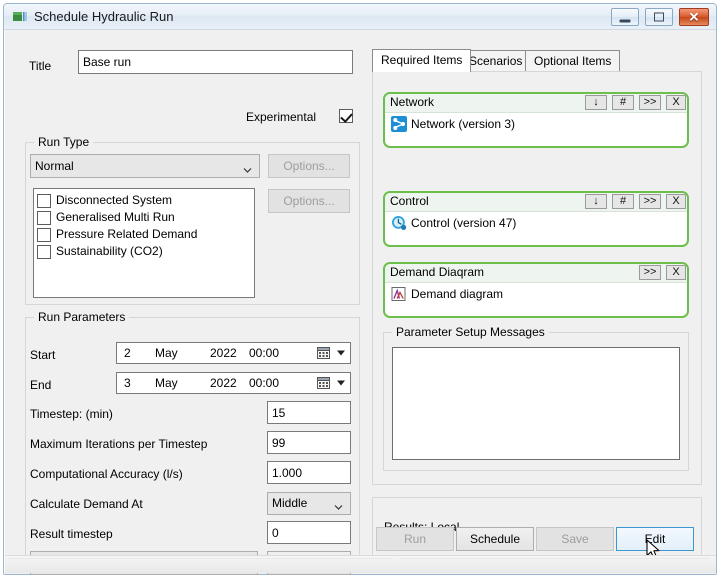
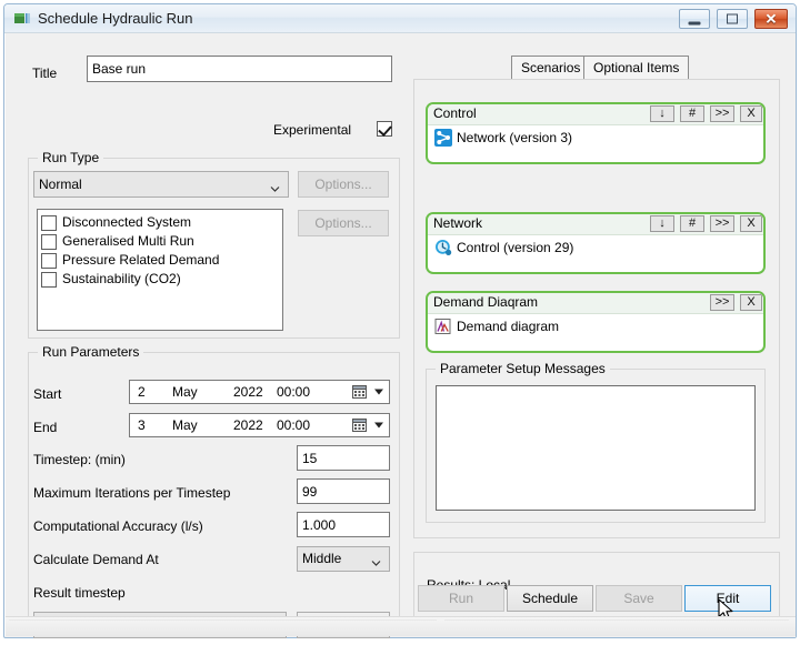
  Schedule Hydraulic Run
  ✕
  Title
  Base run
  Experimental
  Run Type
  Normal
  Options...
  Disconnected System
  Generalised Multi Run
  Pressure Related Demand
  Sustainability (CO2)
  Options...
  Run Parameters
  Start
  2
  May
  2022
  00:00
  End
  3
  May
  2022
  00:00
  Timestep: (min)
  15
  Maximum Iterations per Timestep
  99
  Computational Accuracy (l/s)
  1.000
  Calculate Demand At
  Middle
  Result timestep
- 0
- Required Items
  Scenarios
  Optional Items
- Network
+ Control
  ↓
  #
  >>
  X
  Network (version 3)
- Control
+ Network
  ↓
  #
  >>
  X
- Control (version 47)
+ Control (version 29)
  Demand Diaqram
  >>
  X
  Demand diagram
  Parameter Setup Messages
  Run
  Schedule
  Save
  Edit
